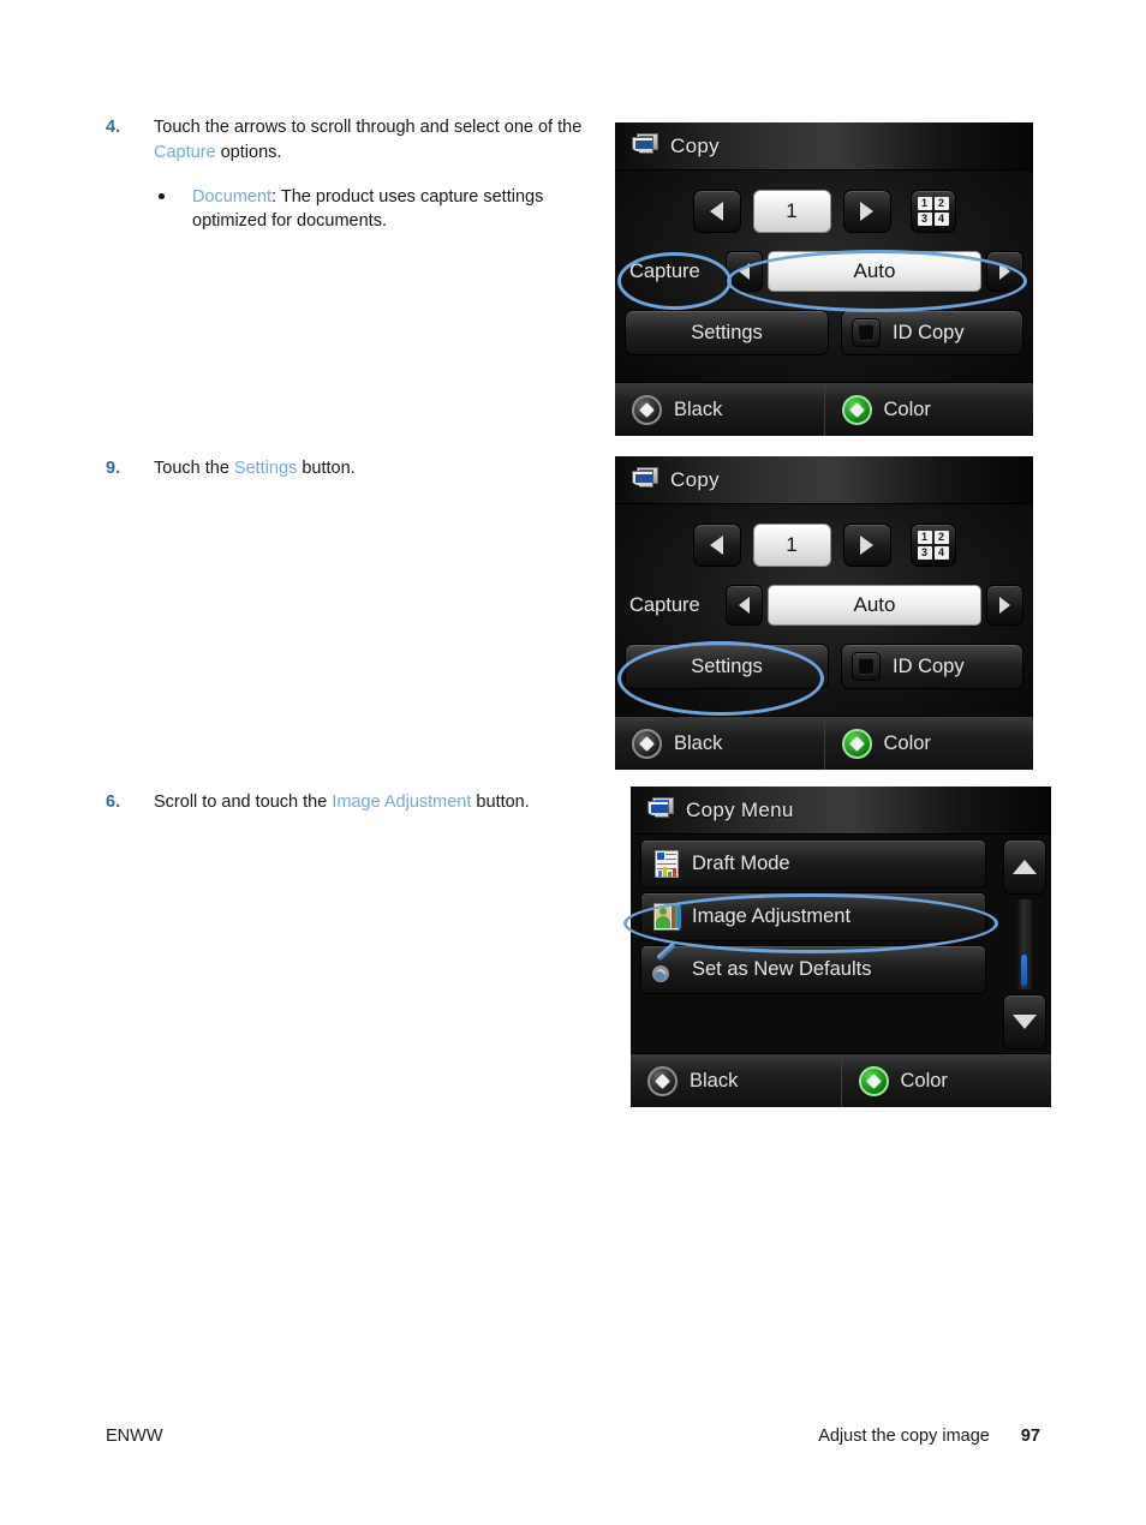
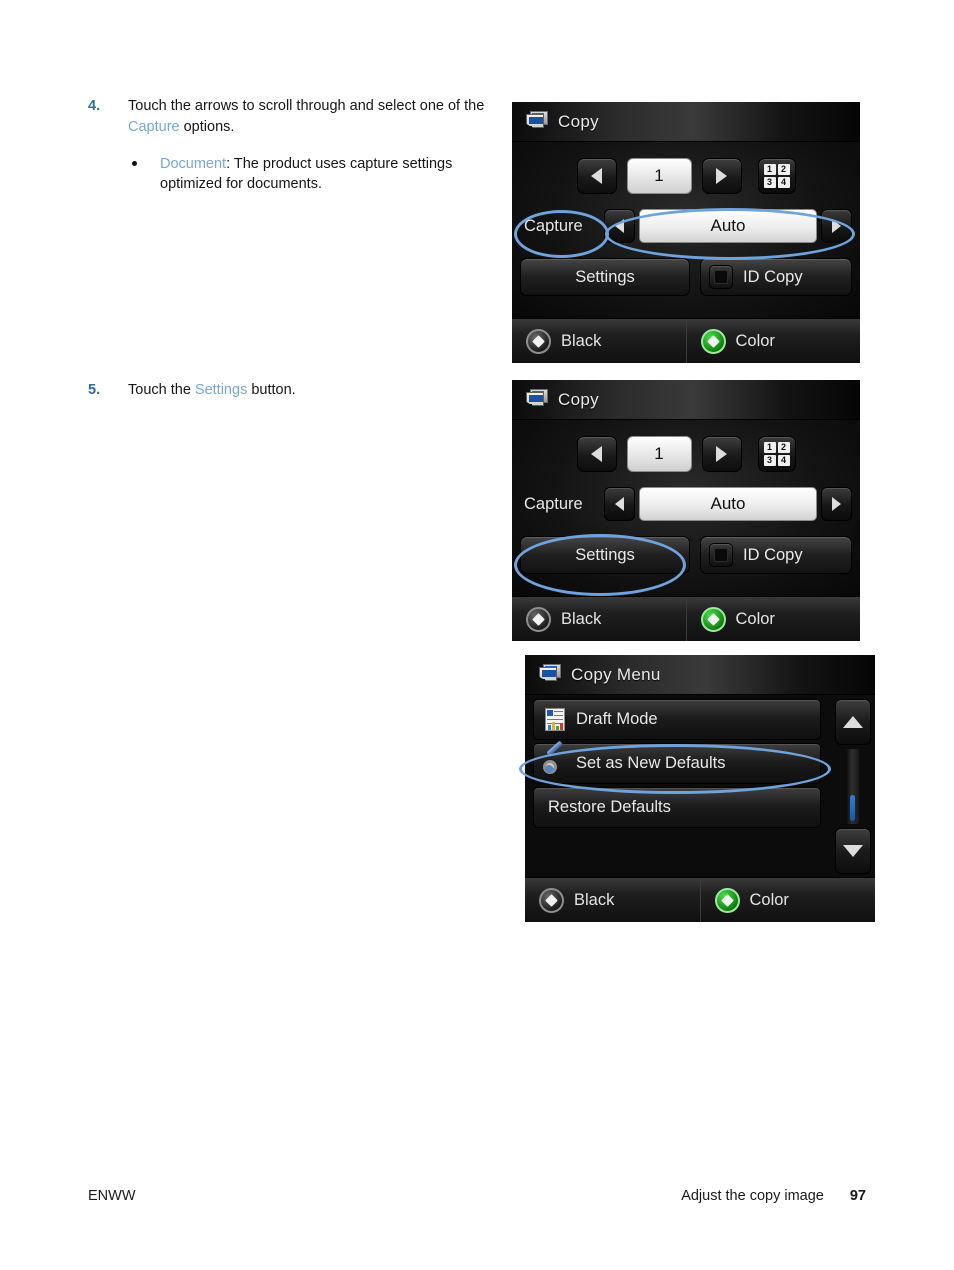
  4.
  Touch the arrows to scroll through and select one of the Capture options.
  Document: The product uses capture settings optimized for documents.
- 9.
+ 5.
  Touch the Settings button.
- 6.
- Scroll to and touch the Image Adjustment button.
  Copy
  1
  1
  2
  3
  4
  Capture
  Auto
  Settings
  ID Copy
  Black
  Color
  Copy
  1
  1
  2
  3
  4
  Capture
  Auto
  Settings
  ID Copy
  Black
  Color
  Copy Menu
  Draft Mode
- Image Adjustment
  Set as New Defaults
+ Restore Defaults
  Black
  Color
  ENWW
  Adjust the copy image
  97
